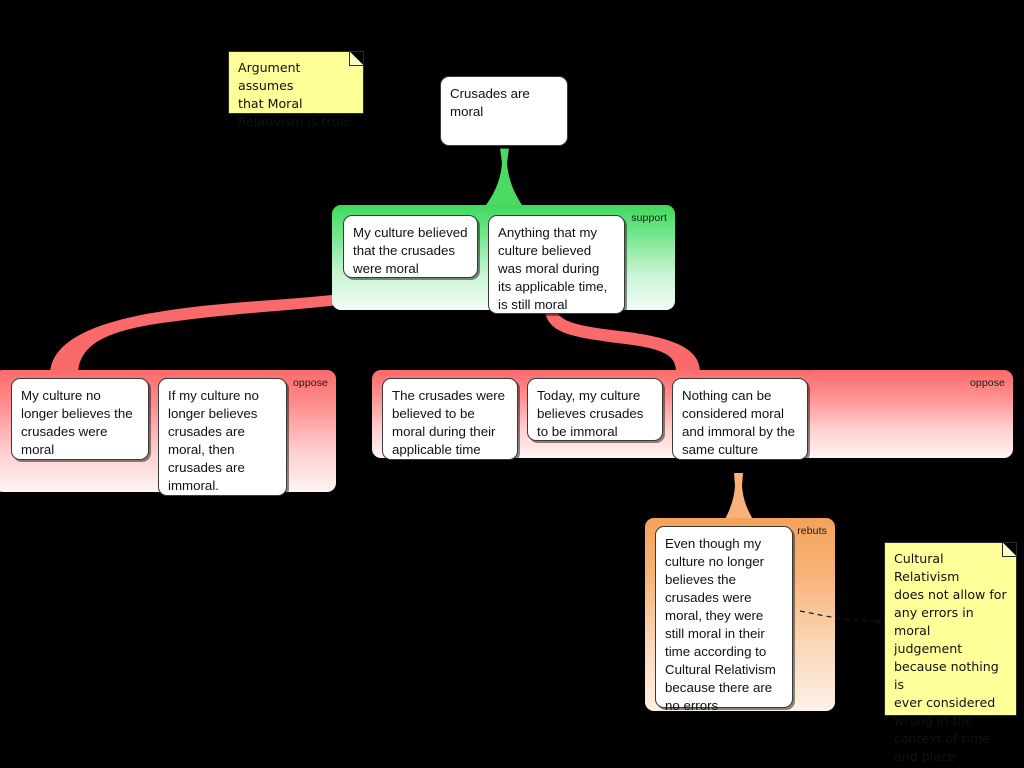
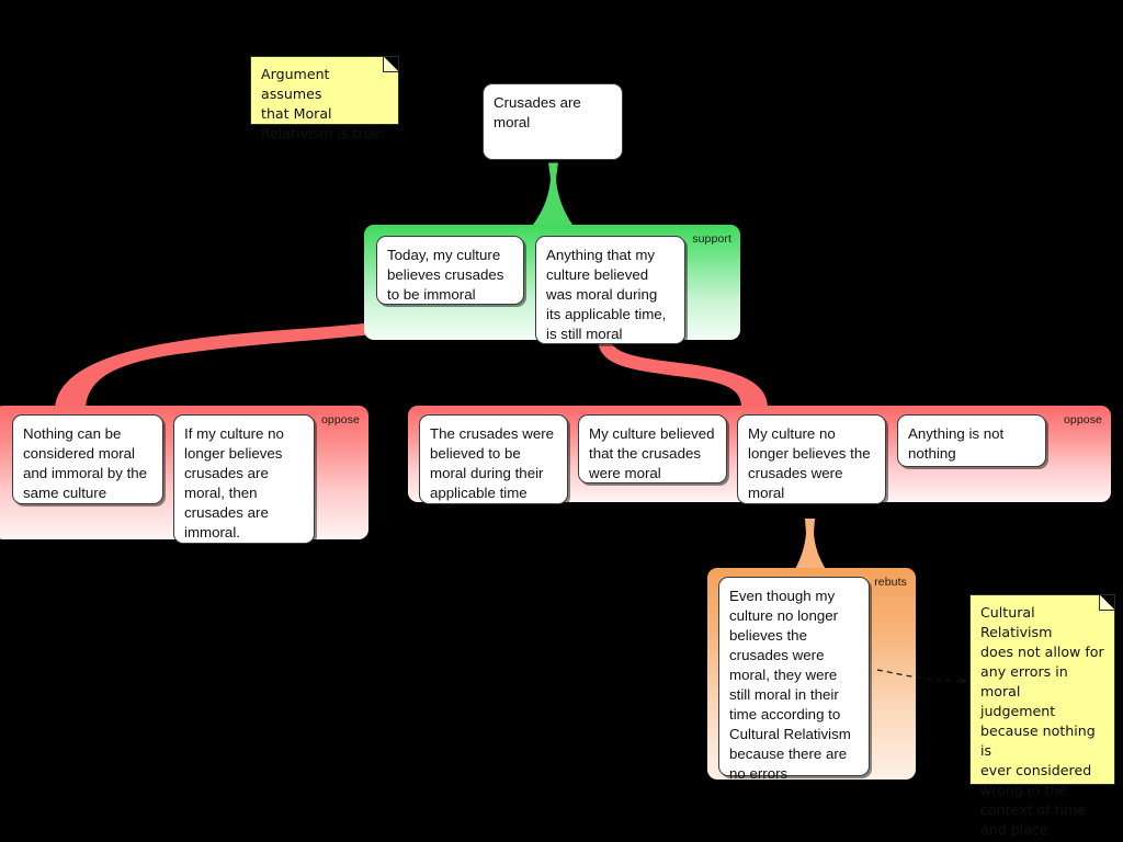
  support
- My culture believed that the crusades were moral
+ Today, my culture believes crusades to be immoral
  Anything that my culture believed was moral during its applicable time, is still moral
  oppose
- My culture no longer believes the crusades were moral
+ Nothing can be considered moral and immoral by the same culture
  If my culture no longer believes crusades are moral, then crusades are immoral.
  oppose
  The crusades were believed to be moral during their applicable time
- Today, my culture believes crusades to be immoral
+ My culture believed that the crusades were moral
- Nothing can be considered moral and immoral by the same culture
+ My culture no longer believes the crusades were moral
+ Anything is not nothing
  rebuts
  Even though my culture no longer believes the crusades were moral, they were still moral in their time according to Cultural Relativism because there are no errors
  Crusades are moral
  Argument assumes
  that Moral
  Cultural Relativism
  does not allow for
  any errors in moral
  judgement
  because nothing is
  ever considered
  wrong in the
